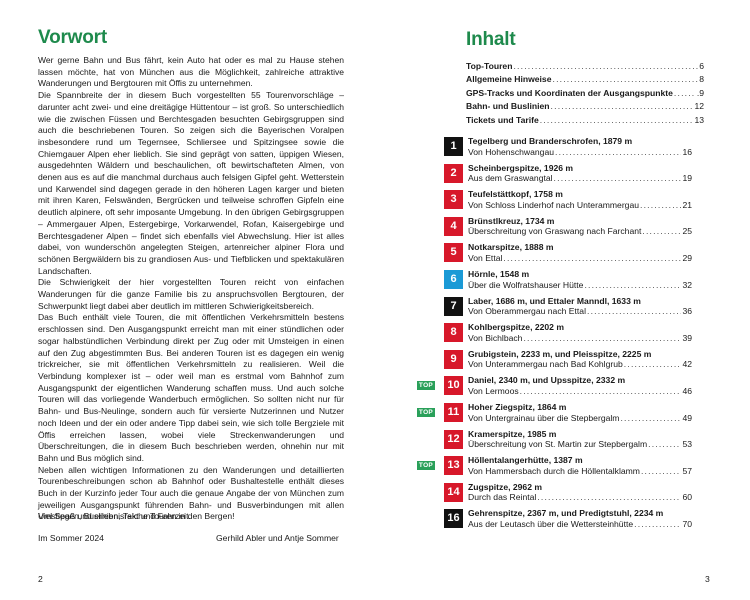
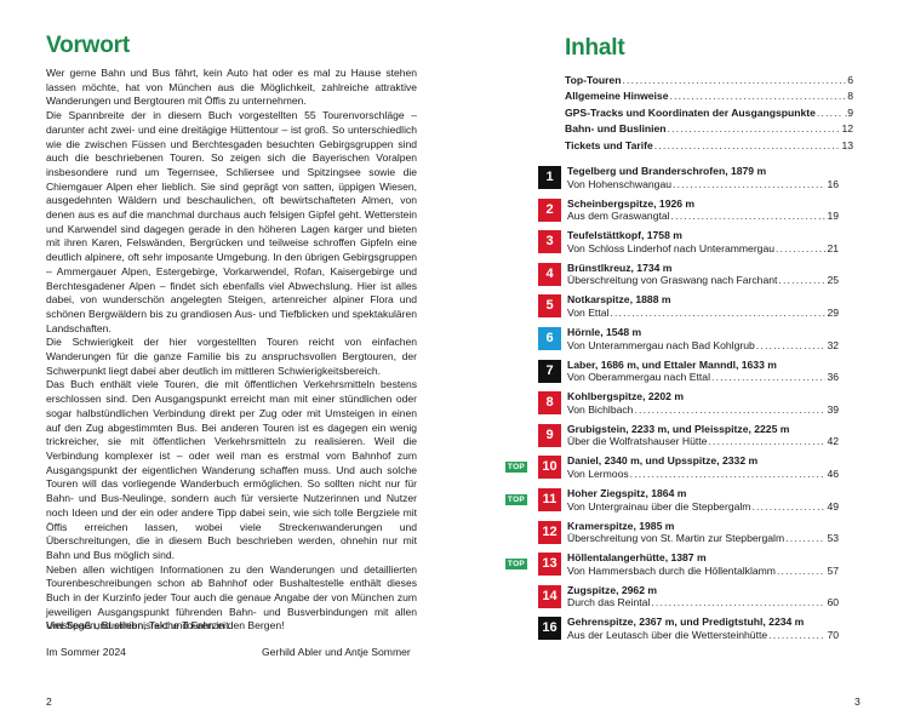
  Vorwort
  Wer gerne Bahn und Bus fährt, kein Auto hat oder es mal zu Hause stehen lassen möchte, hat von München aus die Möglichkeit, zahlreiche attraktive Wanderungen und Bergtouren mit Öffis zu unternehmen.
  Die Spannbreite der in diesem Buch vorgestellten 55 Tourenvorschläge – darunter acht zwei- und eine dreitägige Hüttentour – ist groß. So unterschiedlich wie die zwischen Füssen und Berchtesgaden besuchten Gebirgsgruppen sind auch die beschriebenen Touren. So zeigen sich die Bayerischen Voralpen insbesondere rund um Tegernsee, Schliersee und Spitzingsee sowie die Chiemgauer Alpen eher lieblich. Sie sind geprägt von satten, üppigen Wiesen, ausgedehnten Wäldern und beschaulichen, oft bewirtschafteten Almen, von denen aus es auf die manchmal durchaus auch felsigen Gipfel geht. Wetterstein und Karwendel sind dagegen gerade in den höheren Lagen karger und bieten mit ihren Karen, Felswänden, Bergrücken und teilweise schroffen Gipfeln eine deutlich alpinere, oft sehr imposante Umgebung. In den übrigen Gebirgsgruppen – Ammergauer Alpen, Estergebirge, Vorkarwendel, Rofan, Kaisergebirge und Berchtesgadener Alpen – findet sich ebenfalls viel Abwechslung. Hier ist alles dabei, von wunderschön angelegten Steigen, artenreicher alpiner Flora und schönen Bergwäldern bis zu grandiosen Aus- und Tiefblicken und spektakulären Landschaften.
  Die Schwierigkeit der hier vorgestellten Touren reicht von einfachen Wanderungen für die ganze Familie bis zu anspruchsvollen Bergtouren, der Schwerpunkt liegt dabei aber deutlich im mittleren Schwierigkeitsbereich.
  Das Buch enthält viele Touren, die mit öffentlichen Verkehrsmitteln bestens erschlossen sind. Den Ausgangspunkt erreicht man mit einer stündlichen oder sogar halbstündlichen Verbindung direkt per Zug oder mit Umsteigen in einen auf den Zug abgestimmten Bus. Bei anderen Touren ist es dagegen ein wenig trickreicher, sie mit öffentlichen Verkehrsmitteln zu realisieren. Weil die Verbindung komplexer ist – oder weil man es erstmal vom Bahnhof zum Ausgangspunkt der eigentlichen Wanderung schaffen muss. Und auch solche Touren will das vorliegende Wanderbuch ermöglichen. So sollten nicht nur für Bahn- und Bus-Neulinge, sondern auch für versierte Nutzerinnen und Nutzer noch Ideen und der ein oder andere Tipp dabei sein, wie sich tolle Bergziele mit Öffis erreichen lassen, wobei viele Streckenwanderungen und Überschreitungen, die in diesem Buch beschrieben werden, ohnehin nur mit Bahn und Bus möglich sind.
  Neben allen wichtigen Informationen zu den Wanderungen und detaillierten Tourenbeschreibungen schon ab Bahnhof oder Bushaltestelle enthält dieses Buch in der Kurzinfo jeder Tour auch die genaue Angabe der von München zum jeweiligen Ausgangspunkt führenden Bahn- und Busverbindungen mit allen Umstiegen, Buslinien, Takt und Fahrzeit.
  Viel Spaß und erlebnisreiche Touren in den Bergen!
  Im Sommer 2024
  Gerhild Abler und Antje Sommer
  2
  Inhalt
  Top-Touren
  6
  Allgemeine Hinweise
  8
  GPS-Tracks und Koordinaten der Ausgangspunkte
  .9
  Bahn- und Buslinien
  12
  Tickets und Tarife
  13
  1
  Tegelberg und Branderschrofen, 1879 m
  Von Hohenschwangau
  16
  2
  Scheinbergspitze, 1926 m
  Aus dem Graswangtal
  19
  3
  Teufelstättkopf, 1758 m
  Von Schloss Linderhof nach Unterammergau
  21
  4
  Brünstlkreuz, 1734 m
  Überschreitung von Graswang nach Farchant
  25
  5
  Notkarspitze, 1888 m
  Von Ettal
  29
  6
  Hörnle, 1548 m
- Über die Wolfratshauser Hütte
+ Von Unterammergau nach Bad Kohlgrub
  32
  7
  Laber, 1686 m, und Ettaler Manndl, 1633 m
  Von Oberammergau nach Ettal
  36
  8
  Kohlbergspitze, 2202 m
  Von Bichlbach
  39
  9
  Grubigstein, 2233 m, und Pleisspitze, 2225 m
- Von Unterammergau nach Bad Kohlgrub
+ Über die Wolfratshauser Hütte
  42
  10
  Daniel, 2340 m, und Upsspitze, 2332 m
  Von Lermoos
  46
  11
  Hoher Ziegspitz, 1864 m
  Von Untergrainau über die Stepbergalm
  49
  12
  Kramerspitze, 1985 m
  Überschreitung von St. Martin zur Stepbergalm
  53
  13
  Höllentalangerhütte, 1387 m
  Von Hammersbach durch die Höllentalklamm
  57
  14
  Zugspitze, 2962 m
  Durch das Reintal
  60
  16
  Gehrenspitze, 2367 m, und Predigtstuhl, 2234 m
  Aus der Leutasch über die Wettersteinhütte
  70
  3
